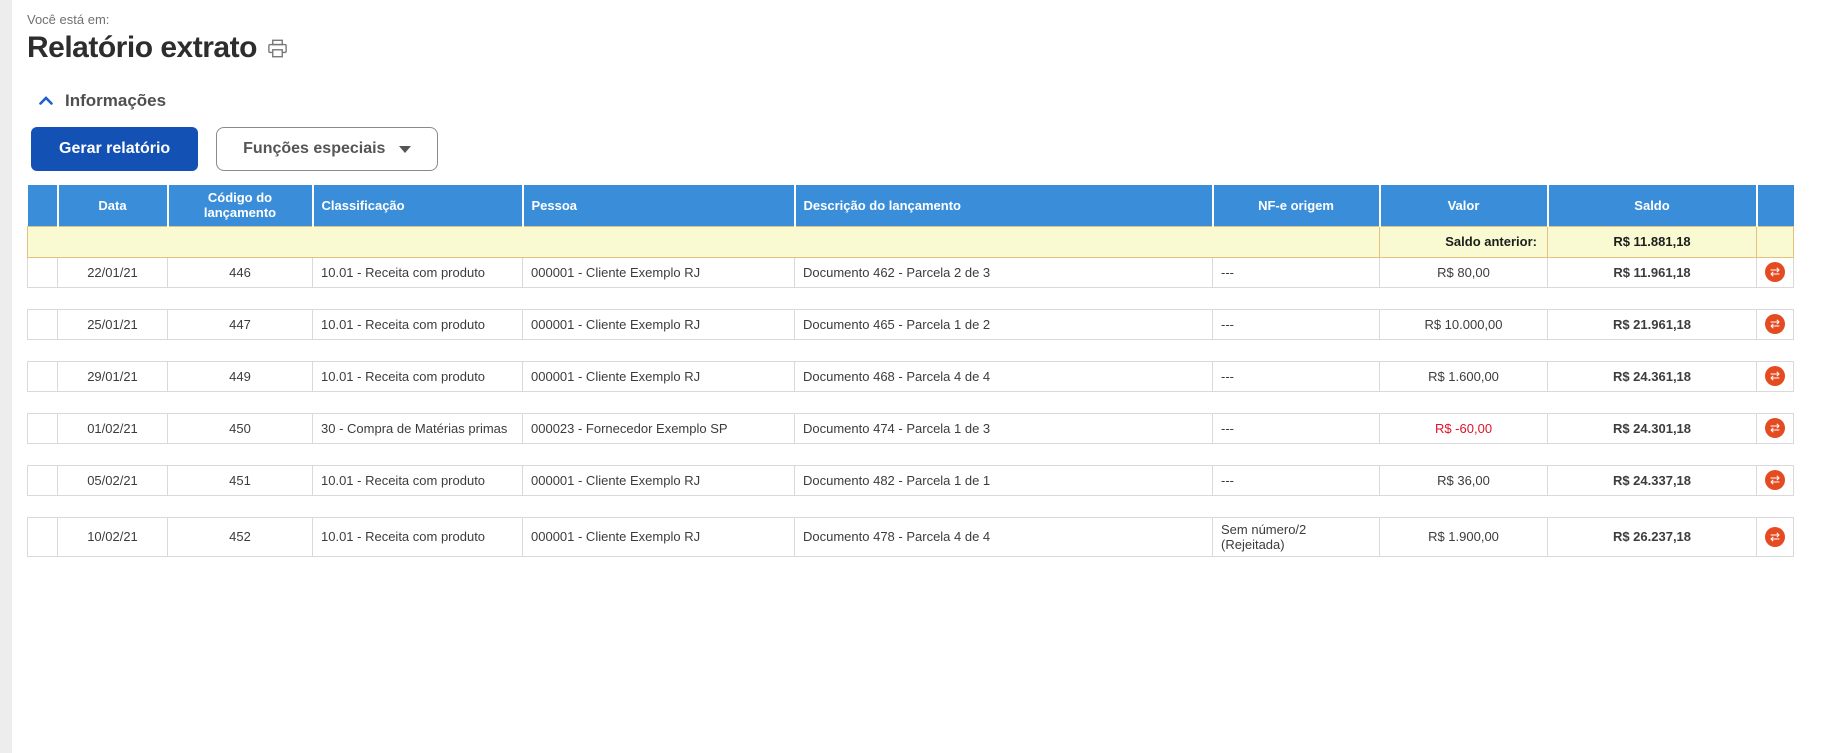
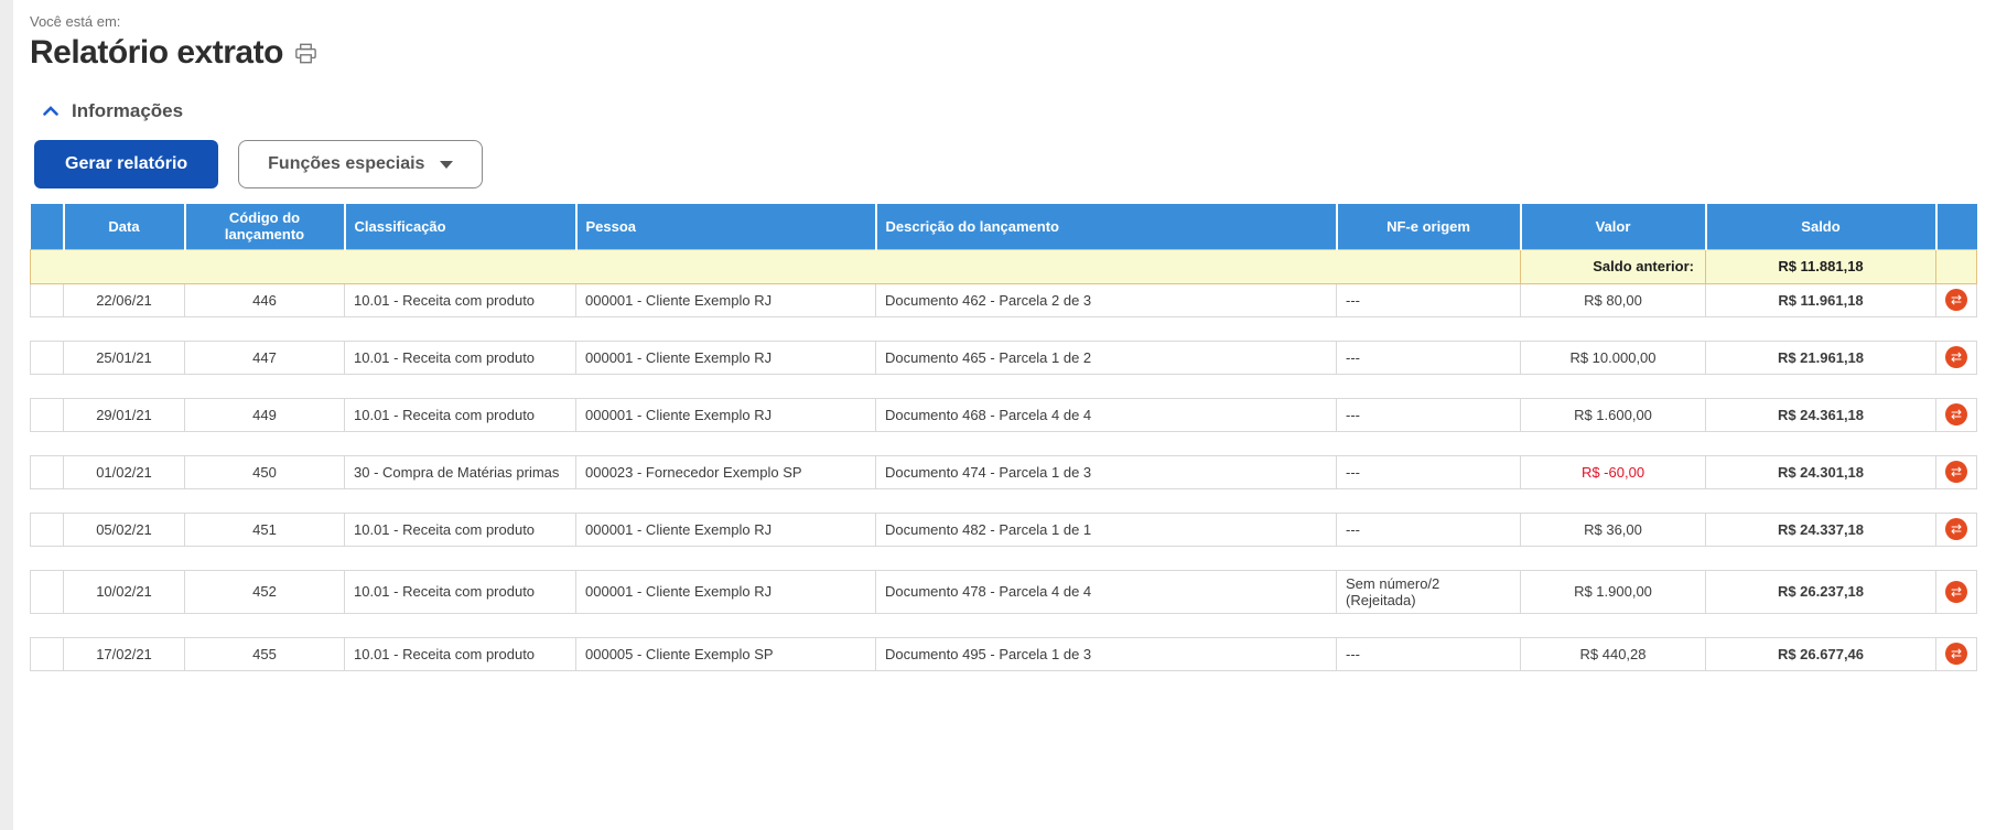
  Você está em:
  Relatório extrato
  Informações
  Gerar relatório
  Funções especiais
  	Data	Código do lançamento	Classificação	Pessoa	Descrição do lançamento	NF-e origem	Valor	Saldo
  	Saldo anterior:	R$ 11.881,18
- 	22/01/21	446	10.01 - Receita com produto	000001 - Cliente Exemplo RJ	Documento 462 - Parcela 2 de 3	---	R$ 80,00	R$ 11.961,18	⇄
+ 	22/06/21	446	10.01 - Receita com produto	000001 - Cliente Exemplo RJ	Documento 462 - Parcela 2 de 3	---	R$ 80,00	R$ 11.961,18	⇄
  	25/01/21	447	10.01 - Receita com produto	000001 - Cliente Exemplo RJ	Documento 465 - Parcela 1 de 2	---	R$ 10.000,00	R$ 21.961,18	⇄
  	29/01/21	449	10.01 - Receita com produto	000001 - Cliente Exemplo RJ	Documento 468 - Parcela 4 de 4	---	R$ 1.600,00	R$ 24.361,18	⇄
  	01/02/21	450	30 - Compra de Matérias primas	000023 - Fornecedor Exemplo SP	Documento 474 - Parcela 1 de 3	---	R$ -60,00	R$ 24.301,18	⇄
  	05/02/21	451	10.01 - Receita com produto	000001 - Cliente Exemplo RJ	Documento 482 - Parcela 1 de 1	---	R$ 36,00	R$ 24.337,18	⇄
  	10/02/21	452	10.01 - Receita com produto	000001 - Cliente Exemplo RJ	Documento 478 - Parcela 4 de 4	Sem número/2 (Rejeitada)	R$ 1.900,00	R$ 26.237,18	⇄
+ 	17/02/21	455	10.01 - Receita com produto	000005 - Cliente Exemplo SP	Documento 495 - Parcela 1 de 3	---	R$ 440,28	R$ 26.677,46	⇄
